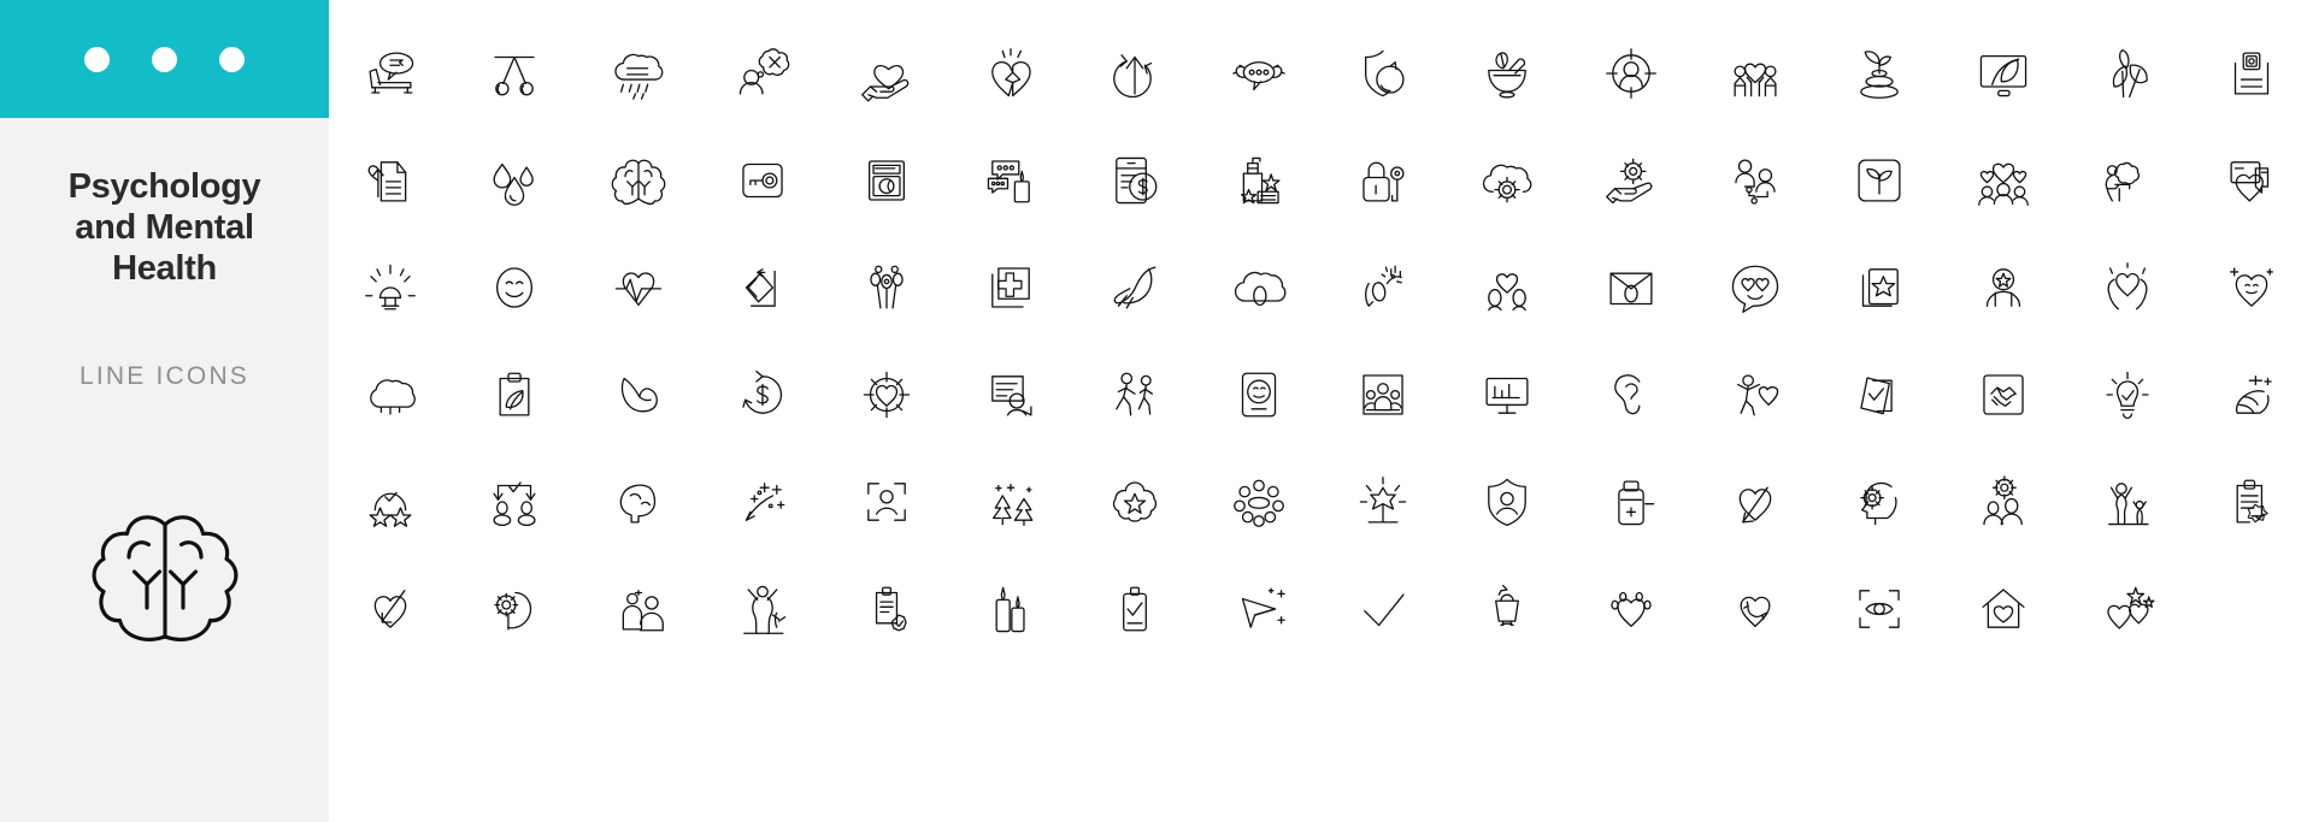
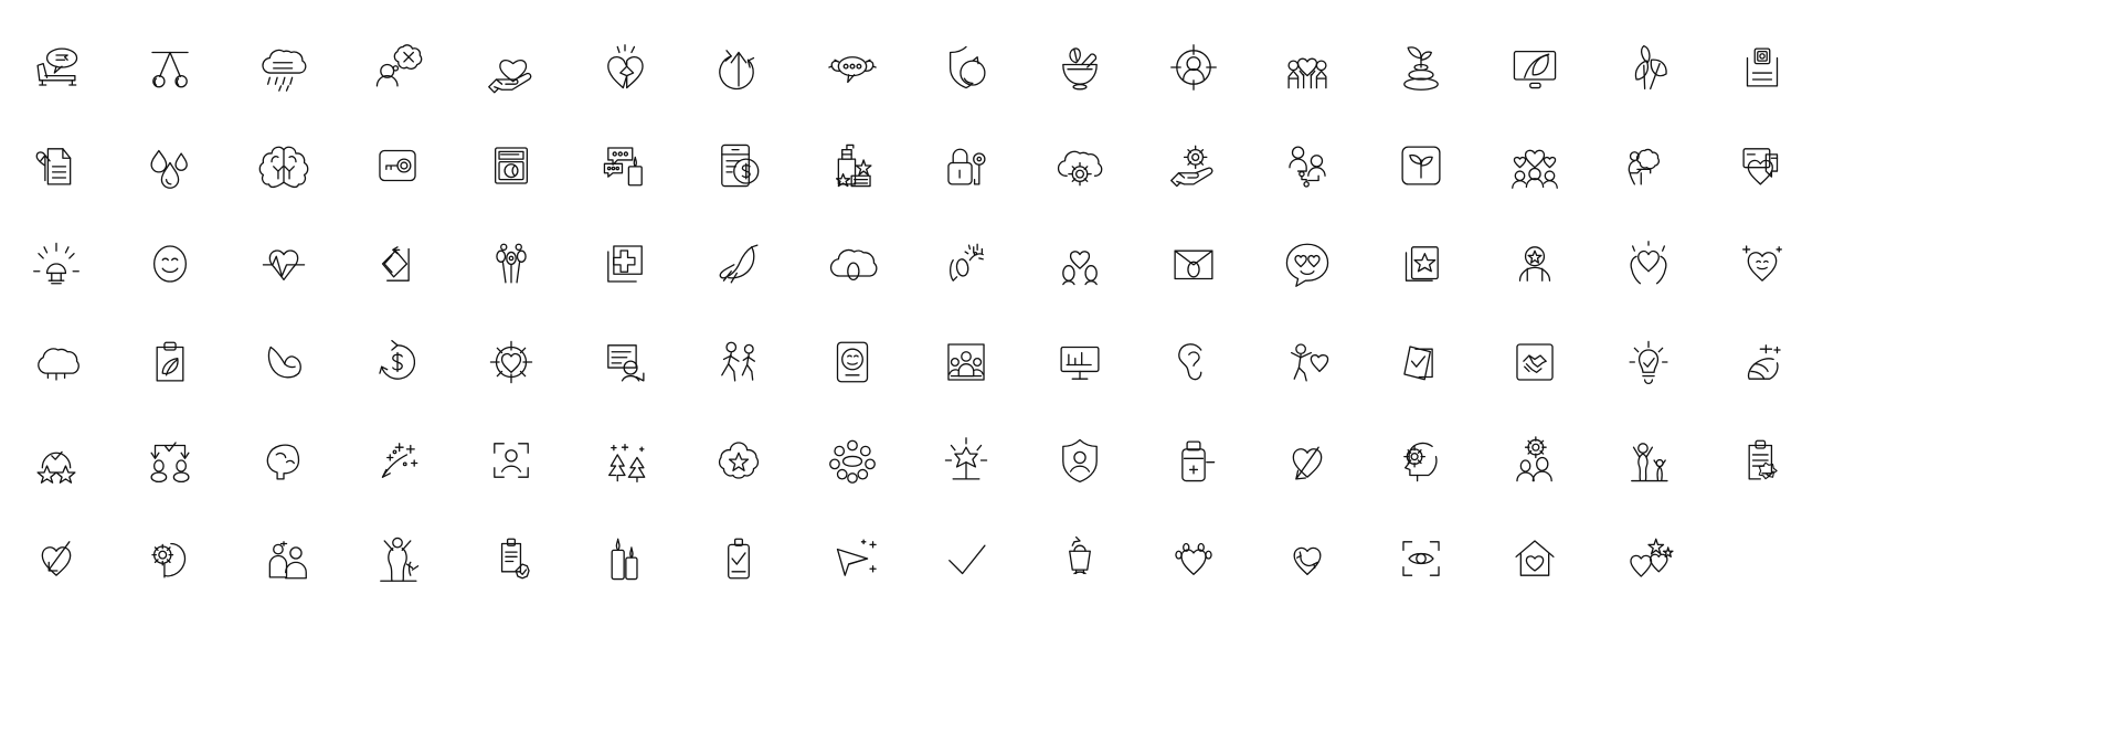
- Psychology and Mental Health
- LINE ICONS
